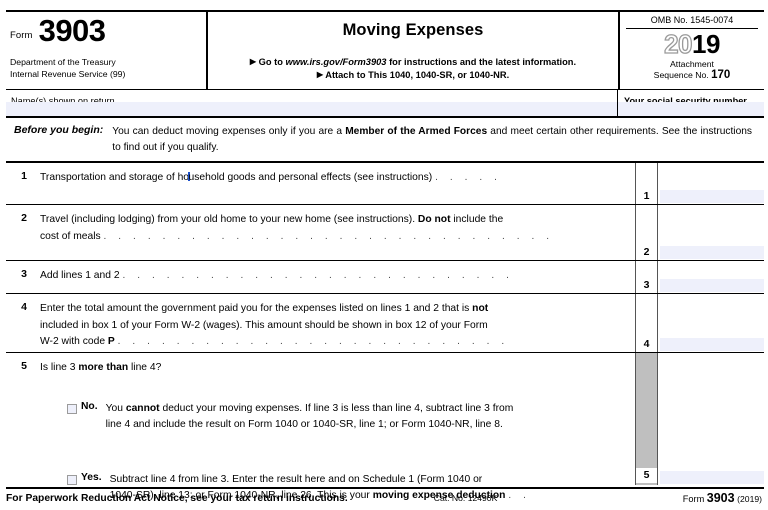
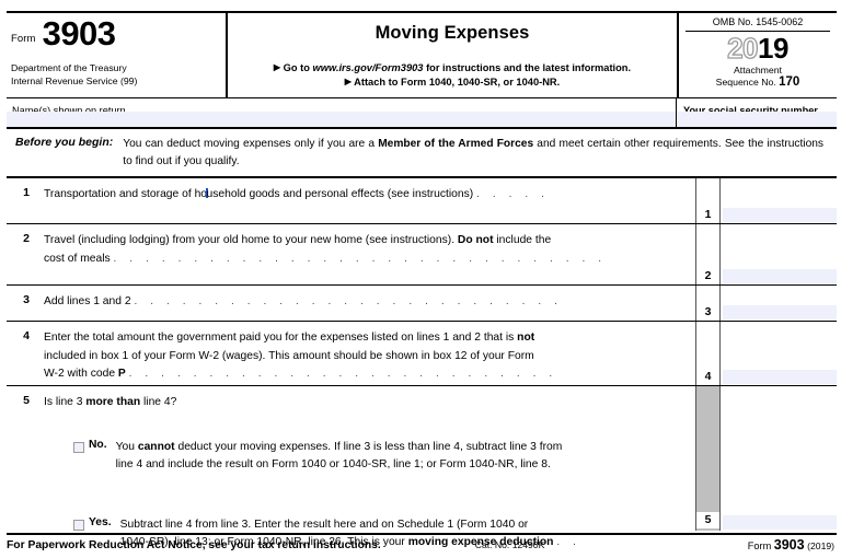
  Form
  3903
  Department of the Treasury
  Internal Revenue Service (99)
  Moving Expenses
  ▶ Go to www.irs.gov/Form3903 for instructions and the latest information.
- ▶ Attach to This 1040, 1040-SR, or 1040-NR.
+ ▶ Attach to Form 1040, 1040-SR, or 1040-NR.
- OMB No. 1545-0074
+ OMB No. 1545-0062
  2019
  Attachment
  Sequence No. 170
  Name(s) shown on return
  Your social security number
  Before you begin:
  You can deduct moving expenses only if you are a Member of the Armed Forces and meet certain other requirements. See the instructions to find out if you qualify.
  1
  Transportation and storage of household goods and personal effects (see instructions) . . . . .
  1
  2
  Travel (including lodging) from your old home to your new home (see instructions). Do not include the
  cost of meals . . . . . . . . . . . . . . . . . . . . . . . . . . . . . . .
  2
  3
  Add lines 1 and 2 . . . . . . . . . . . . . . . . . . . . . . . . . . .
  3
  4
  Enter the total amount the government paid you for the expenses listed on lines 1 and 2 that is not
  included in box 1 of your Form W-2 (wages). This amount should be shown in box 12 of your Form
  W-2 with code P . . . . . . . . . . . . . . . . . . . . . . . . . . .
  4
  5
  Is line 3 more than line 4?
  No.
  You cannot deduct your moving expenses. If line 3 is less than line 4, subtract line 3 from
  line 4 and include the result on Form 1040 or 1040-SR, line 1; or Form 1040-NR, line 8.
  Yes.
  Subtract line 4 from line 3. Enter the result here and on Schedule 1 (Form 1040 or
  1040-SR), line 13; or Form 1040-NR, line 26. This is your moving expense deduction . .
  5
  For Paperwork Reduction Act Notice, see your tax return instructions.
  Cat. No. 12490K
  Form 3903 (2019)
